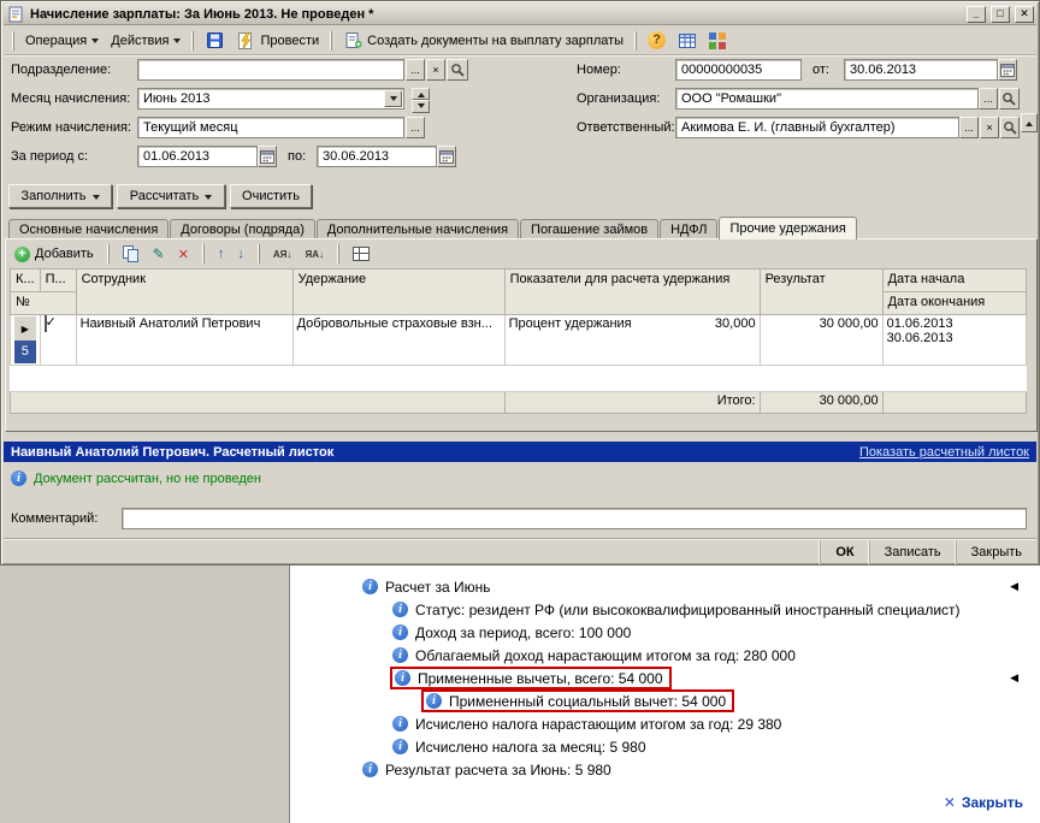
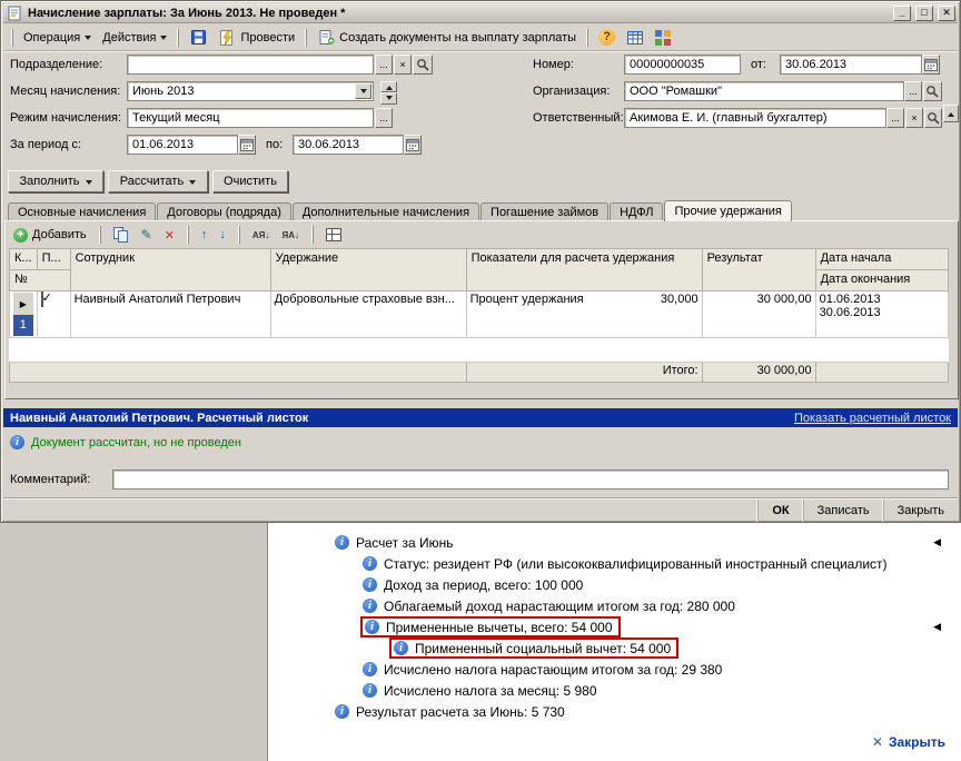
  Начисление зарплаты: За Июнь 2013. Не проведен *
  _
  □
  ✕
  Операция
  Действия
  Провести
  Создать документы на выплату зарплаты
  ?
  Подразделение:
  ...
  ×
  Номер:
  00000000035
  от:
  30.06.2013
  Месяц начисления:
  Июнь 2013
  Организация:
  ООО "Ромашки"
  ...
  Режим начисления:
  Текущий месяц
  ...
  Ответственный:
  Акимова Е. И. (главный бухгалтер)
  ...
  ×
  За период с:
  01.06.2013
  по:
  30.06.2013
  Заполнить
  Рассчитать
  Очистить
  Основные начисления
  Договоры (подряда)
  Дополнительные начисления
  Погашение займов
  НДФЛ
  Прочие удержания
  +
  Добавить
  ✎
  ✕
  ↑
  ↓
  АЯ↓
  ЯА↓
  К...	П...	Сотрудник	Удержание	Показатели для расчета удержания	Результат	Дата начала
  №	Дата окончания
- ▶ 5		Наивный Анатолий Петрович	Добровольные страховые взн...	Процент удержания 30,000	30 000,00	01.06.2013 30.06.2013
+ ▶ 1		Наивный Анатолий Петрович	Добровольные страховые взн...	Процент удержания 30,000	30 000,00	01.06.2013 30.06.2013
  	Итого:	30 000,00
  Наивный Анатолий Петрович. Расчетный листок
  Показать расчетный листок
  i
  Документ рассчитан, но не проведен
  Комментарий:
  ОК
  Записать
  Закрыть
  i
  Расчет за Июнь
  ◀
  i
  Статус: резидент РФ (или высококвалифицированный иностранный специалист)
  i
  Доход за период, всего: 100 000
  i
  Облагаемый доход нарастающим итогом за год: 280 000
  i
  Примененные вычеты, всего: 54 000
  ◀
  i
  Примененный социальный вычет: 54 000
  i
  Исчислено налога нарастающим итогом за год: 29 380
  i
  Исчислено налога за месяц: 5 980
  i
- Результат расчета за Июнь: 5 980
+ Результат расчета за Июнь: 5 730
  ✕
  Закрыть
